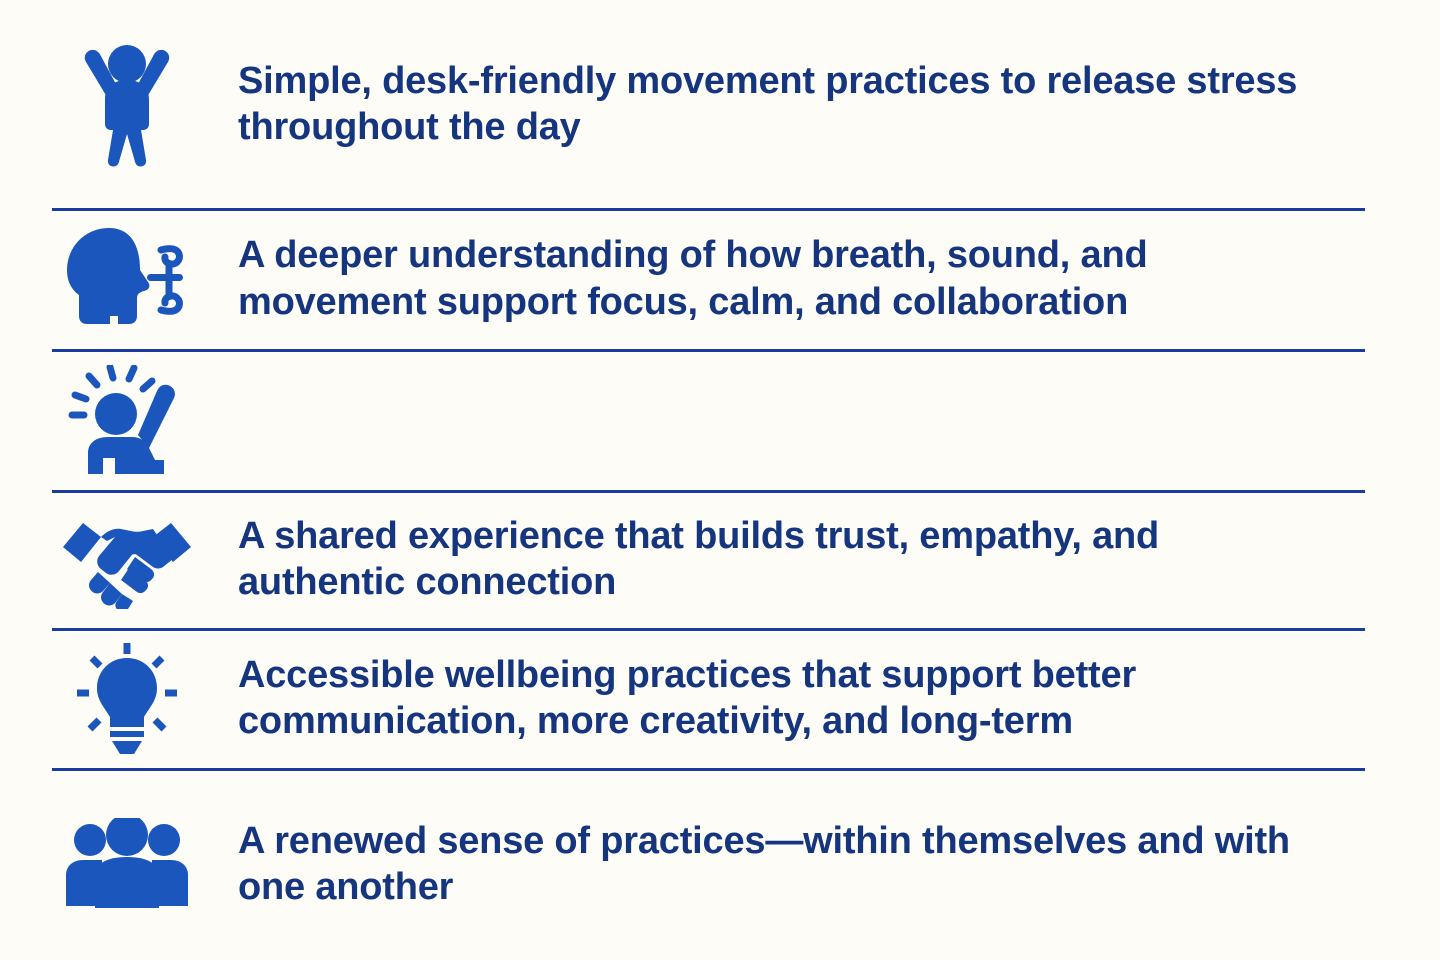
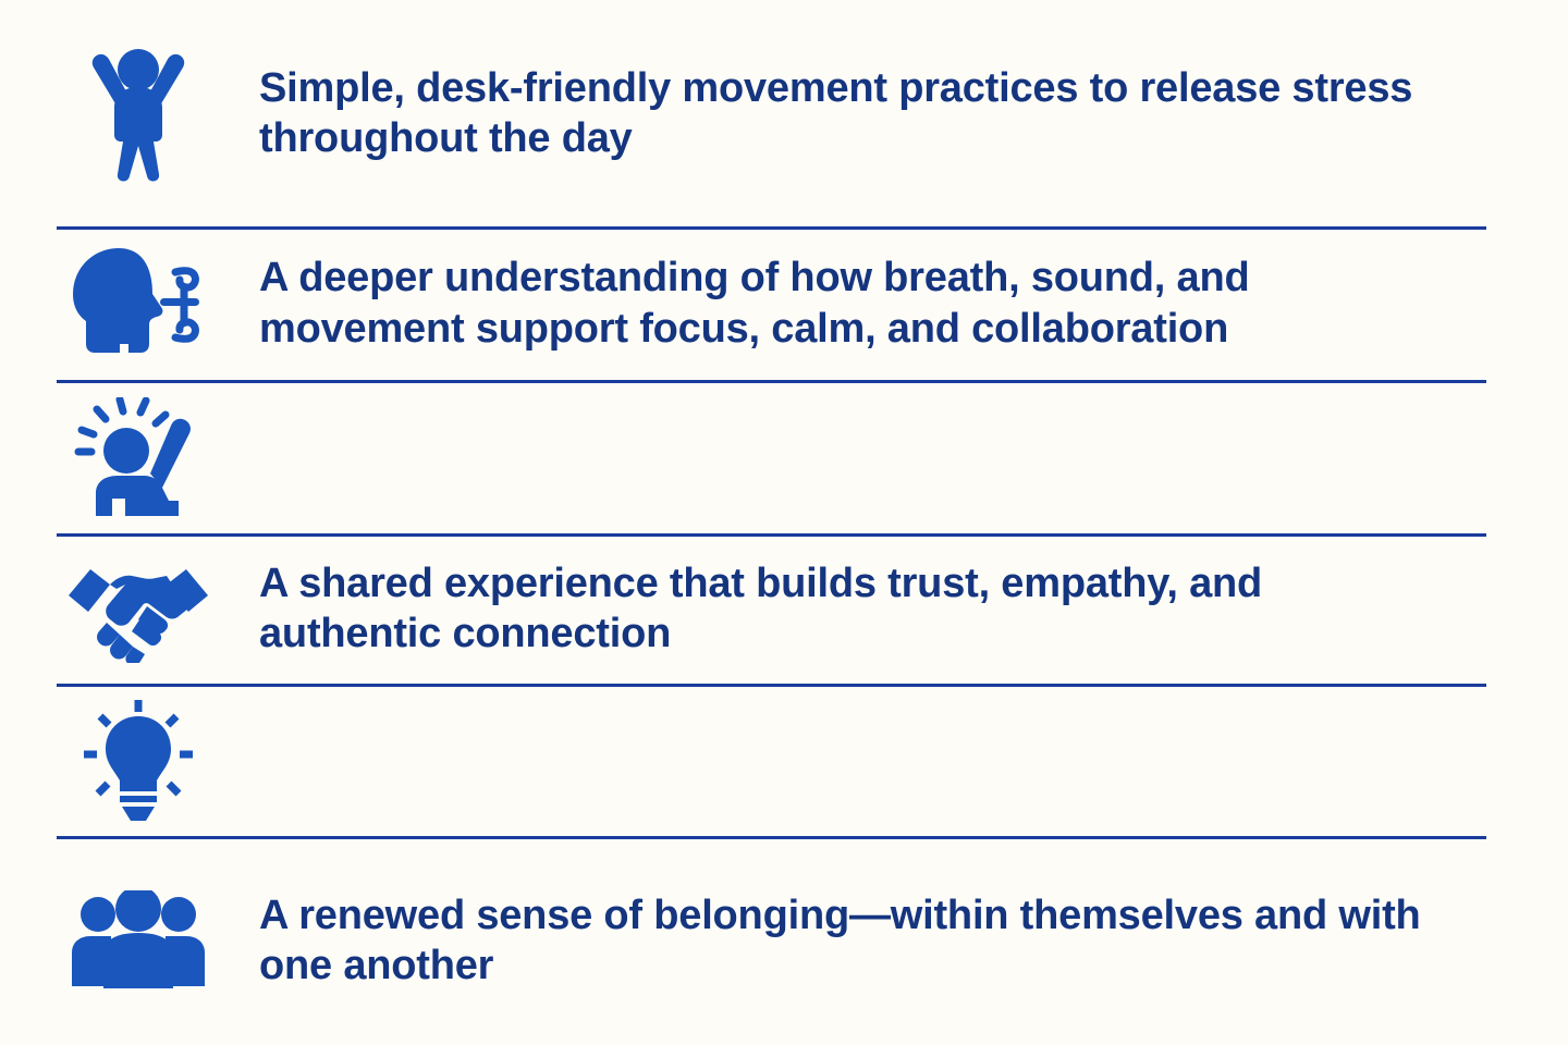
  Simple, desk-friendly movement practices to release stress throughout the day
  A deeper understanding of how breath, sound, and movement support focus, calm, and collaboration
  A shared experience that builds trust, empathy, and authentic connection
- Accessible wellbeing practices that support better communication, more creativity, and long-term
- A renewed sense of practices—within themselves and with one another
+ A renewed sense of belonging—within themselves and with one another
